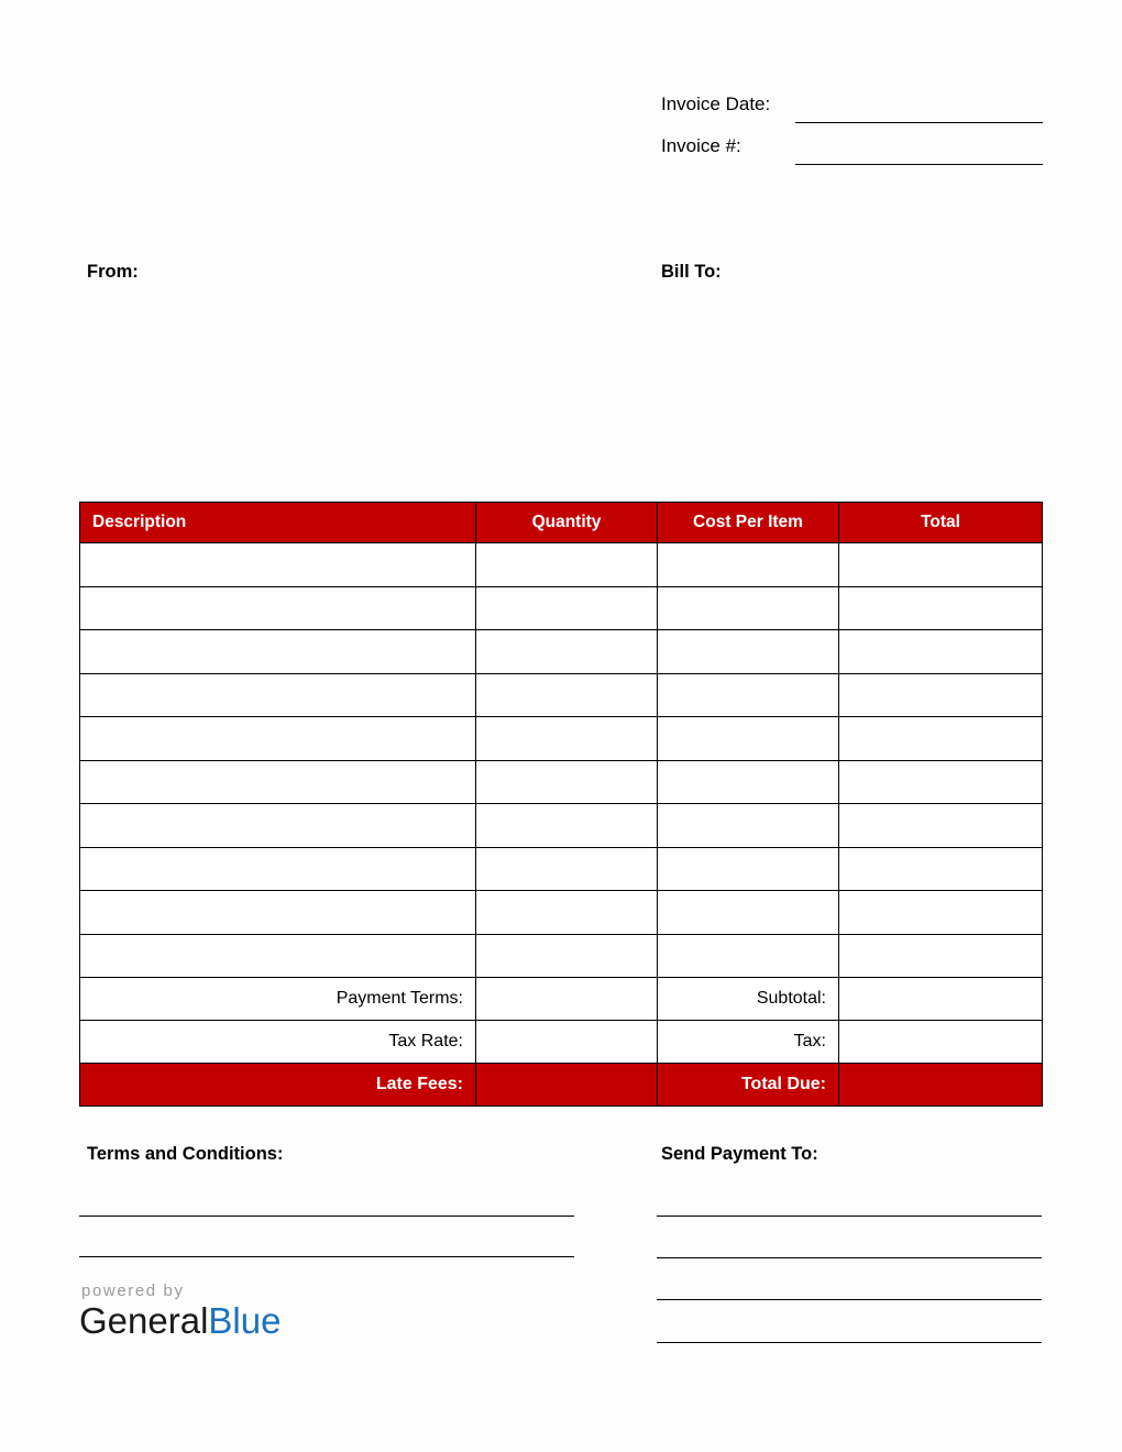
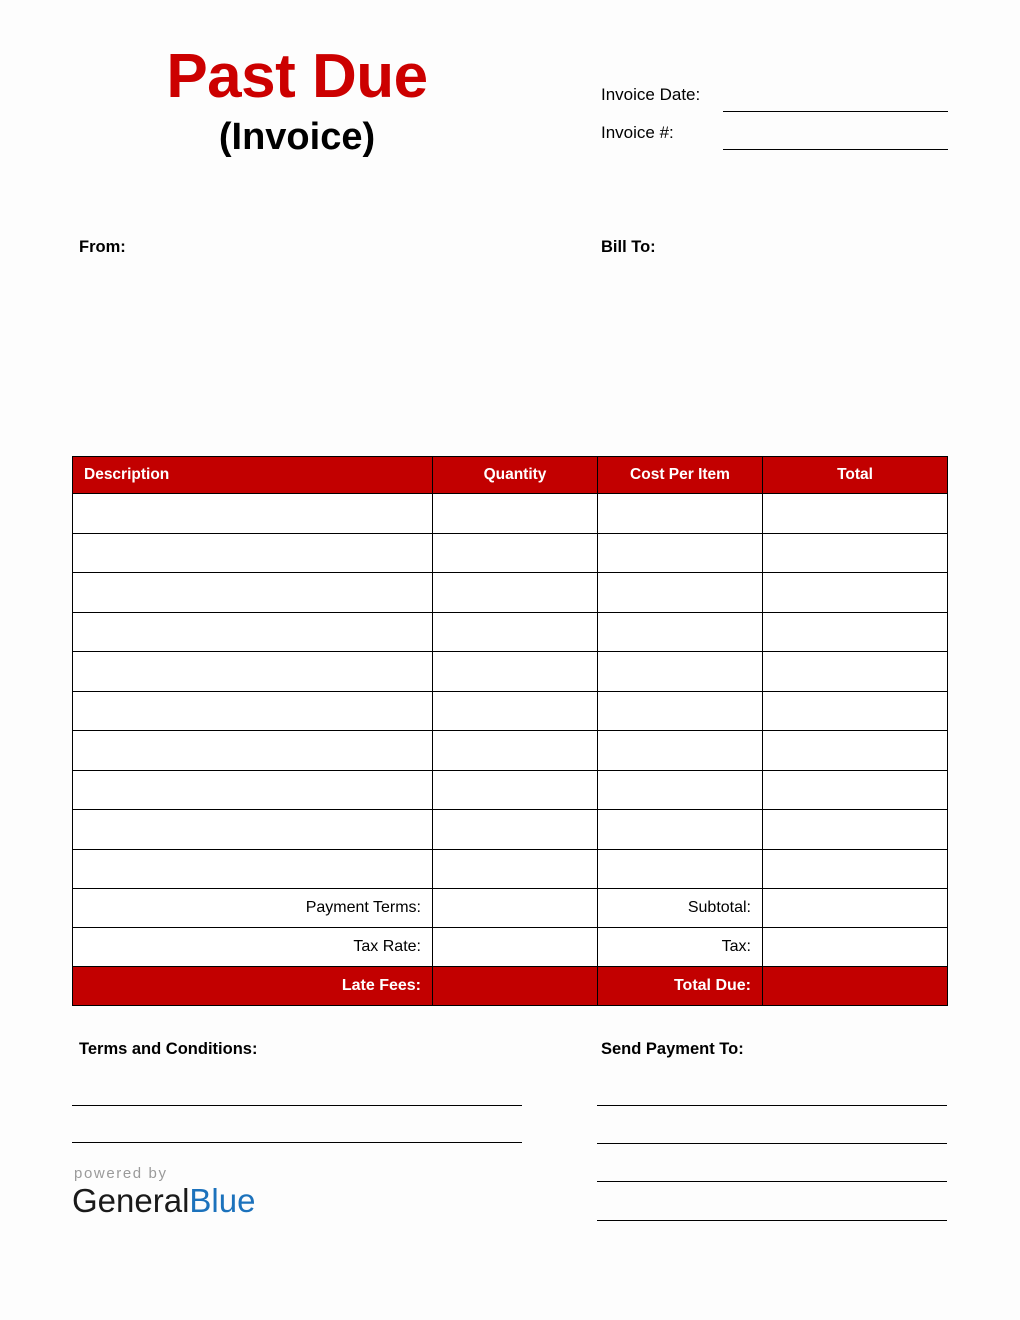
+ Past Due
+ (Invoice)
  Invoice Date:
  Invoice #:
  From:
  Bill To:
  Description	Quantity	Cost Per Item	Total
  Payment Terms:		Subtotal:
  Tax Rate:		Tax:
  Late Fees:		Total Due:
  Terms and Conditions:
  Send Payment To:
  powered by
  GeneralBlue
